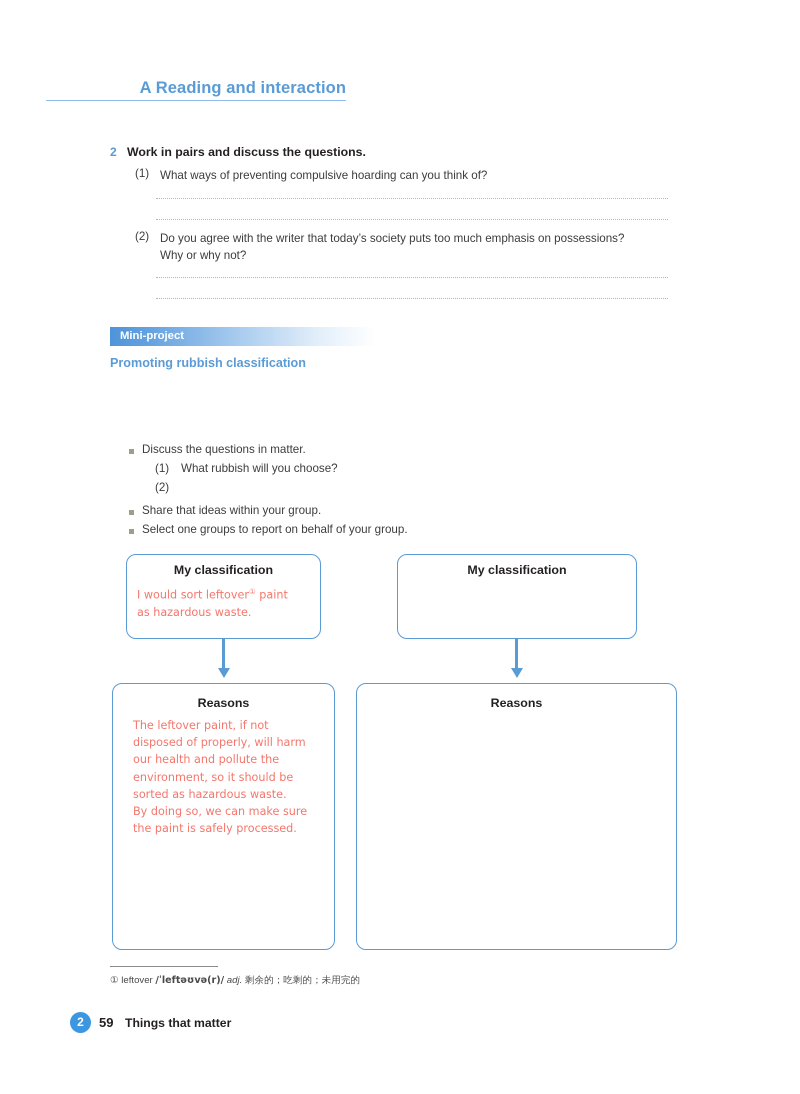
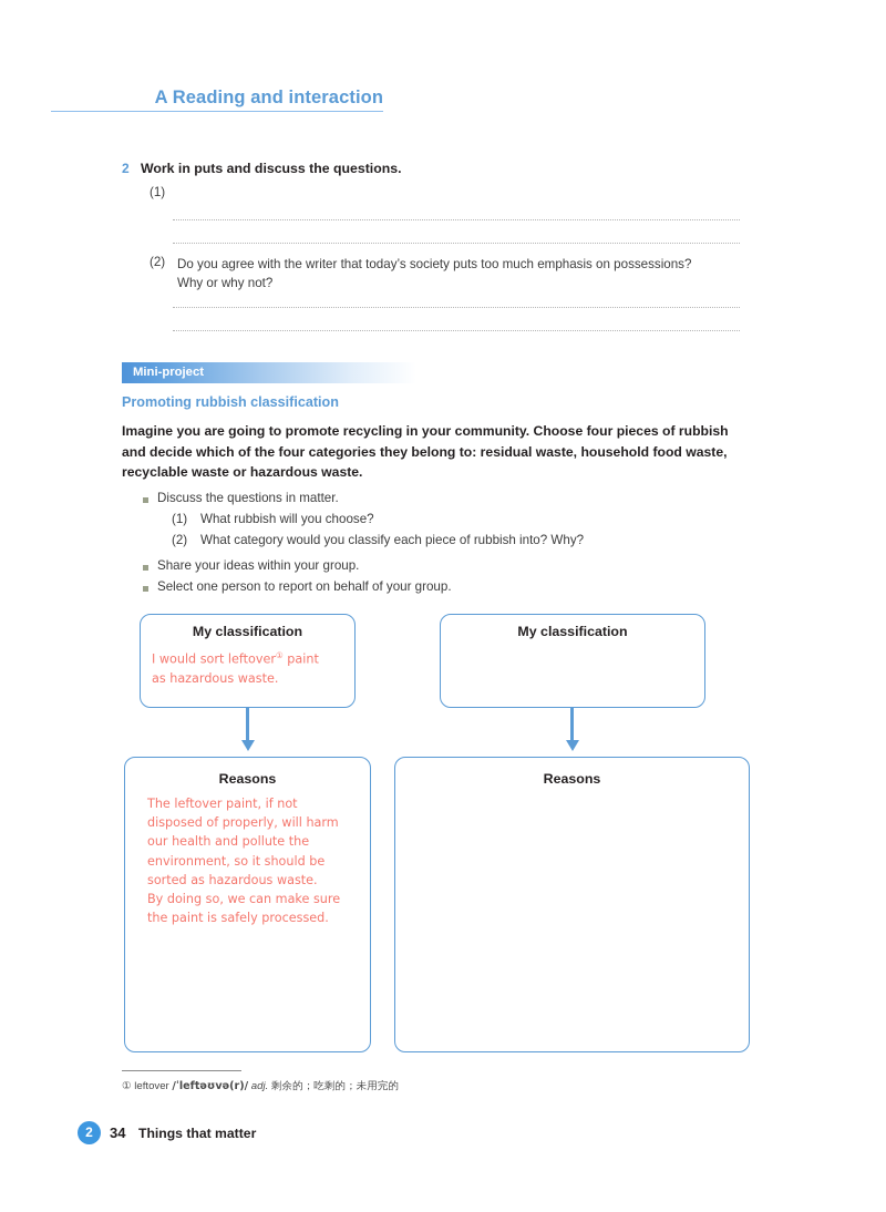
  A Reading and interaction
  2
- Work in pairs and discuss the questions.
+ Work in puts and discuss the questions.
  (1)
- What ways of preventing compulsive hoarding can you think of?
  (2)
  Do you agree with the writer that today’s society puts too much emphasis on possessions?
  Why or why not?
  Mini-project
  Promoting rubbish classification
+ Imagine you are going to promote recycling in your community. Choose four pieces of rubbish and decide which of the four categories they belong to: residual waste, household food waste, recyclable waste or hazardous waste.
  Discuss the questions in matter.
  (1)
  What rubbish will you choose?
  (2)
+ What category would you classify each piece of rubbish into? Why?
- Share that ideas within your group.
+ Share your ideas within your group.
- Select one groups to report on behalf of your group.
+ Select one person to report on behalf of your group.
  My classification
  I would sort leftover① paint
  as hazardous waste.
  Reasons
  The leftover paint, if not
  disposed of properly, will harm
  our health and pollute the
  environment, so it should be
  sorted as hazardous waste.
  By doing so, we can make sure
  the paint is safely processed.
  My classification
  Reasons
  ① leftover /ˈleftəʊvə(r)/ adj. 剩余的；吃剩的；未用完的
  2
- 59
+ 34
  Things that matter
